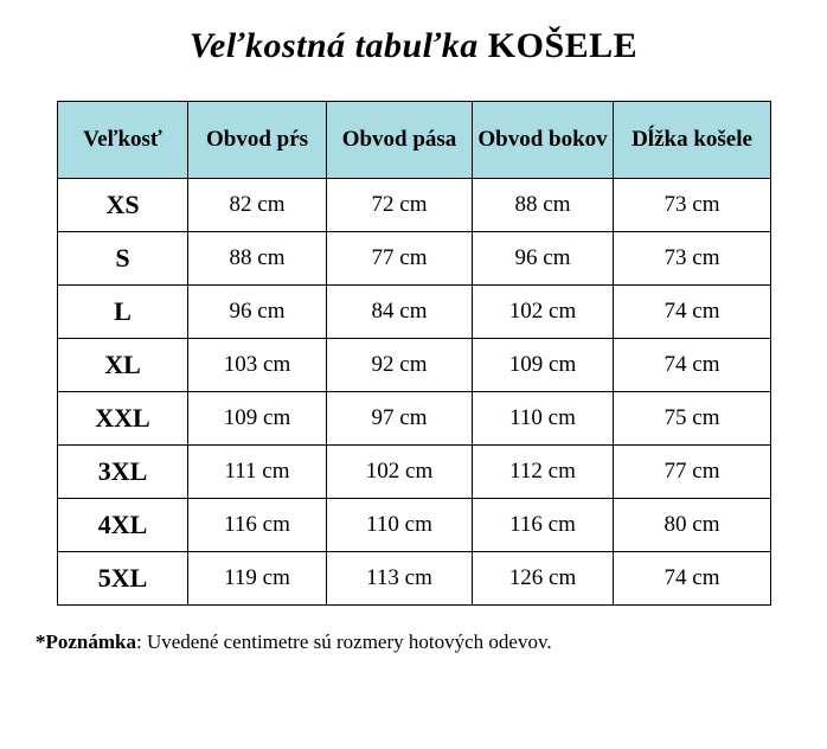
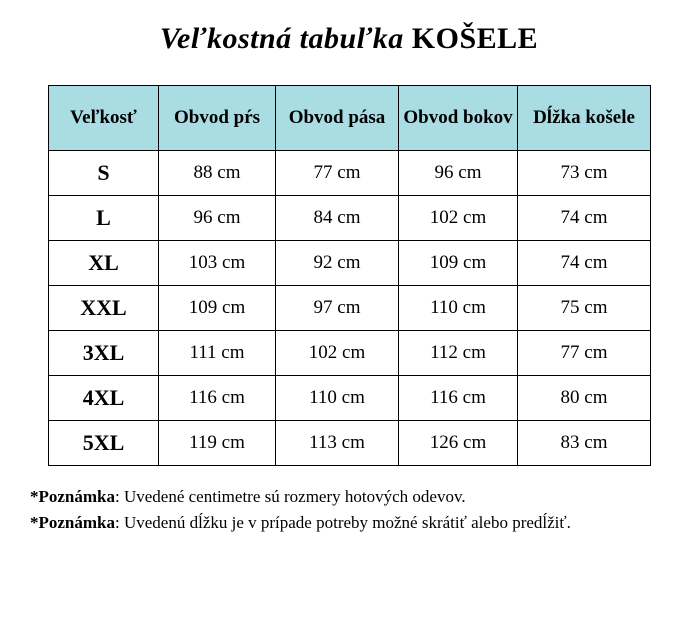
  Veľkostná tabuľka KOŠELE
  Veľkosť	Obvod pŕs	Obvod pása	Obvod bokov	Dĺžka košele
- XS	82 cm	72 cm	88 cm	73 cm
  S	88 cm	77 cm	96 cm	73 cm
  L	96 cm	84 cm	102 cm	74 cm
  XL	103 cm	92 cm	109 cm	74 cm
  XXL	109 cm	97 cm	110 cm	75 cm
  3XL	111 cm	102 cm	112 cm	77 cm
  4XL	116 cm	110 cm	116 cm	80 cm
- 5XL	119 cm	113 cm	126 cm	74 cm
+ 5XL	119 cm	113 cm	126 cm	83 cm
  *Poznámka: Uvedené centimetre sú rozmery hotových odevov.
+ *Poznámka: Uvedenú dĺžku je v prípade potreby možné skrátiť alebo predĺžiť.
